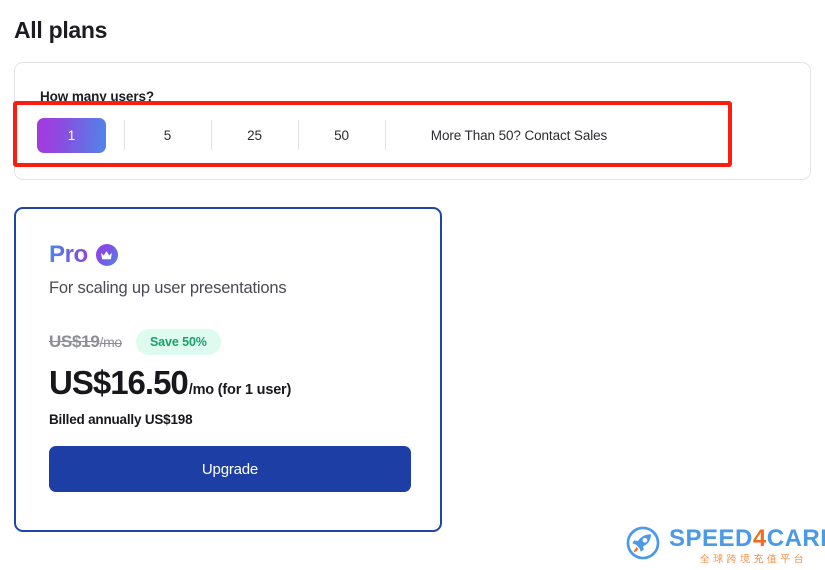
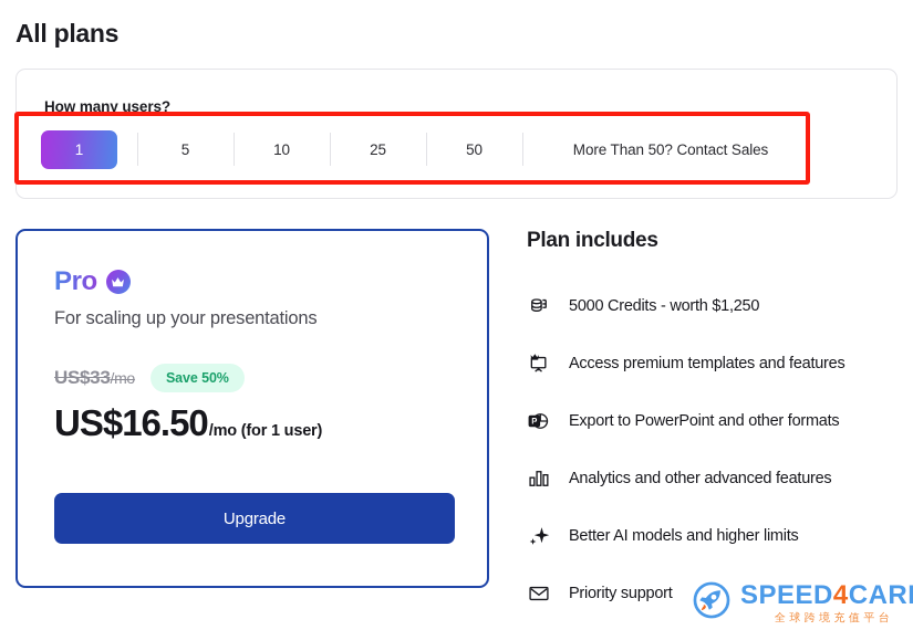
  All plans
  How many users?
  1
  5
+ 10
  25
  50
  More Than 50? Contact Sales
  Pro
- For scaling up user presentations
+ For scaling up your presentations
- US$19/mo
+ US$33/mo
  Save 50%
  US$16.50
  /mo (for 1 user)
- Billed annually US$198
  Upgrade
+ Plan includes
+ 5000 Credits - worth $1,250
+ Access premium templates and features
+ Export to PowerPoint and other formats
+ Analytics and other advanced features
+ Better AI models and higher limits
+ Priority support
  SPEED4CAR
  全球跨境充值平台
